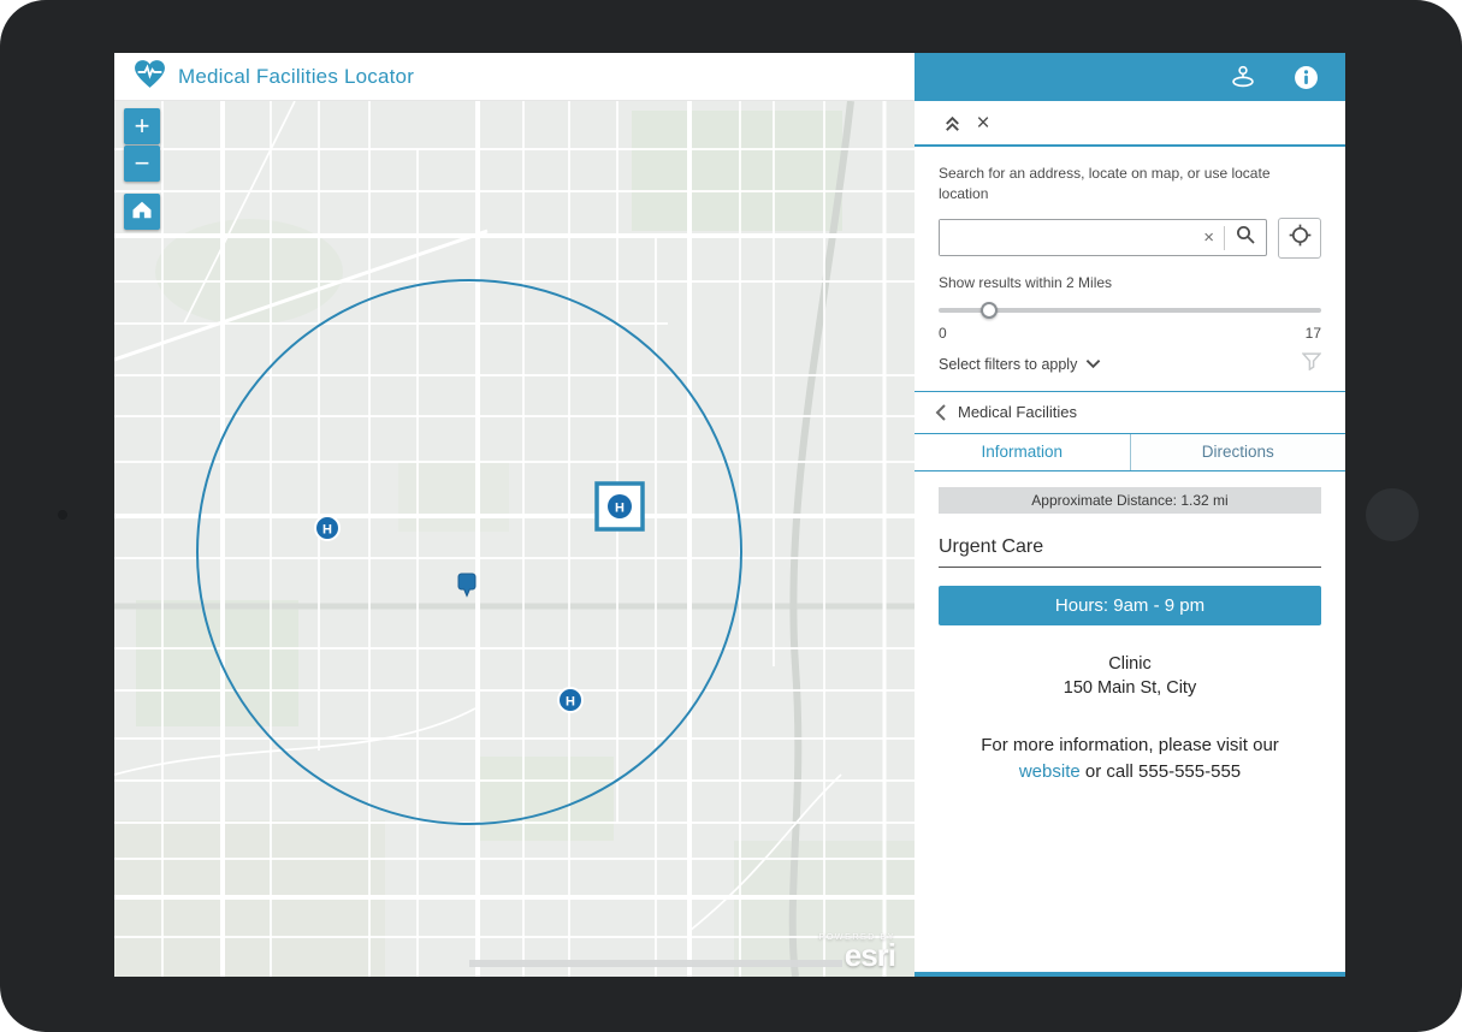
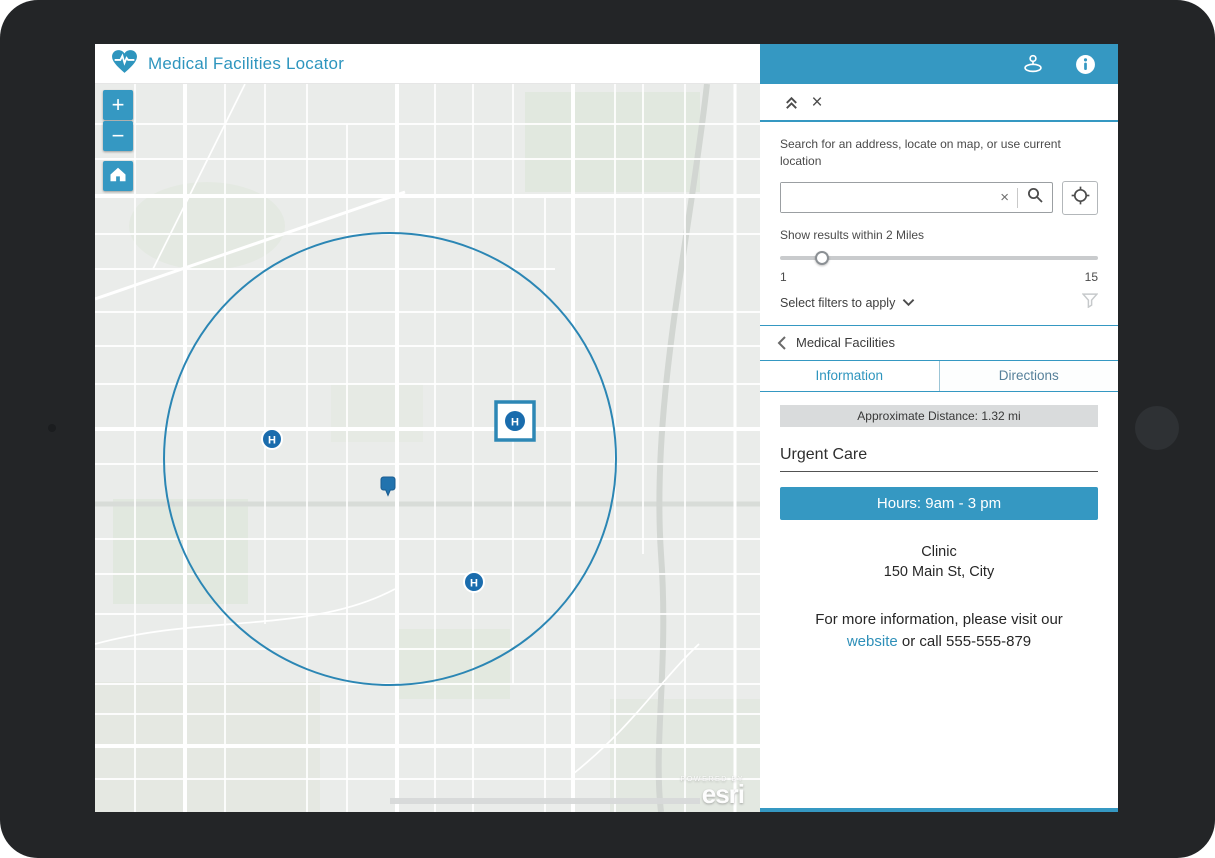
  Medical Facilities Locator
  H
  H
  H
  +
  −
  esri
  ×
- Search for an address, locate on map, or use locate location
+ Search for an address, locate on map, or use current location
  ×
  Show results within 2 Miles
- 0
+ 1
- 17
+ 15
  Select filters to apply
  Medical Facilities
  Information
  Directions
  Approximate Distance: 1.32 mi
  Urgent Care
- Hours: 9am - 9 pm
+ Hours: 9am - 3 pm
  Clinic
  150 Main St, City
- For more information, please visit our website or call 555-555-555
+ For more information, please visit our website or call 555-555-879
